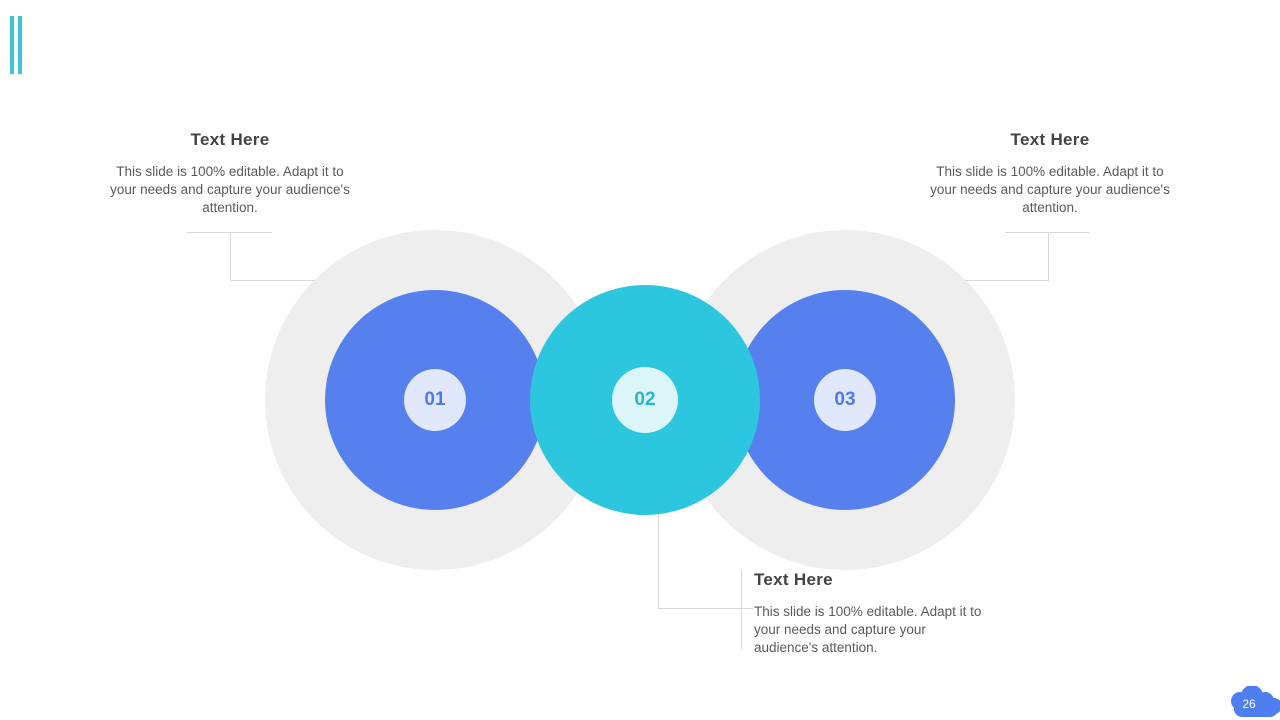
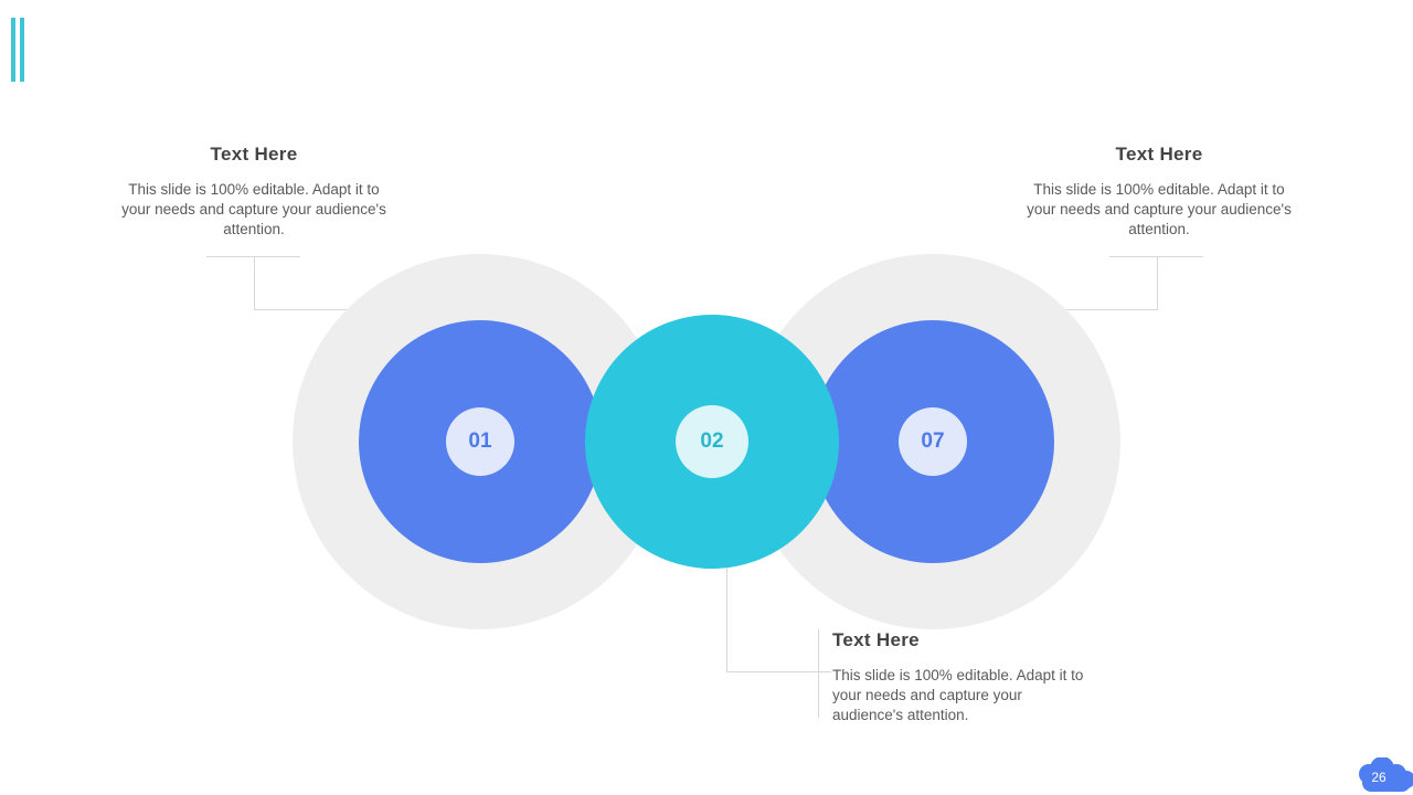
  Text Here
  This slide is 100% editable. Adapt it to your needs and capture your audience's attention.
  Text Here
  This slide is 100% editable. Adapt it to your needs and capture your audience's attention.
  Text Here
  This slide is 100% editable. Adapt it to your needs and capture your audience's attention.
  01
- 03
+ 07
  02
  26
